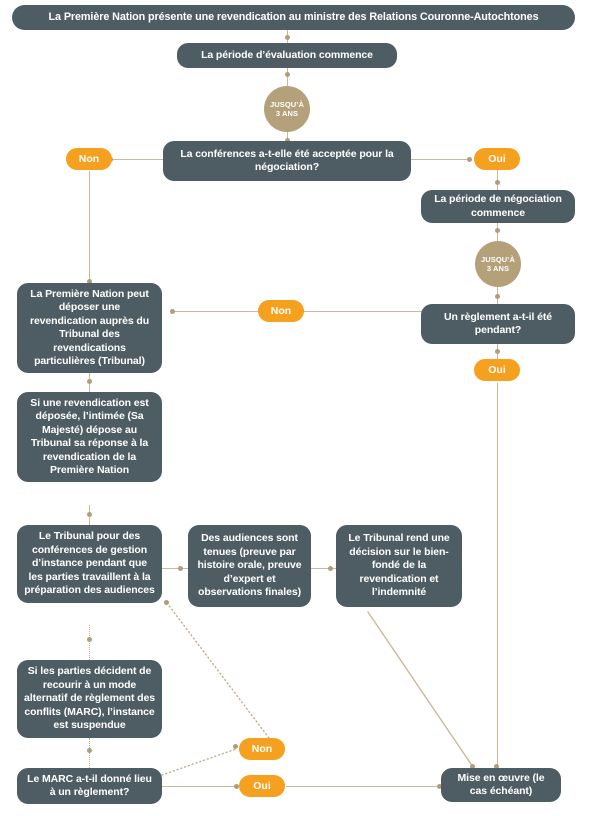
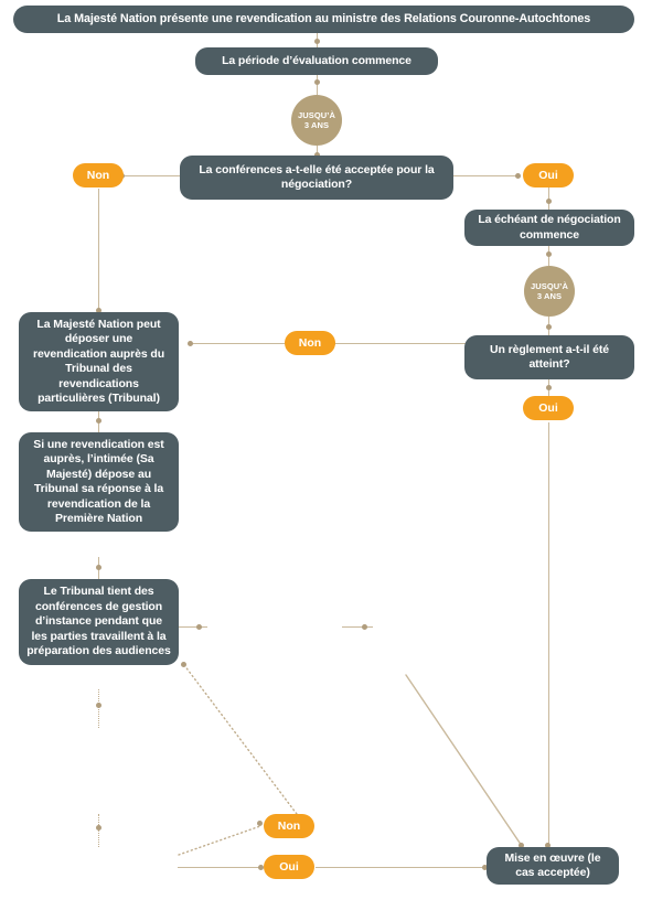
- La Première Nation présente une revendication au ministre des Relations Couronne-Autochtones
+ La Majesté Nation présente une revendication au ministre des Relations Couronne-Autochtones
  La période d’évaluation commence
  JUSQU’À
  3 ANS
  La conférences a-t-elle été acceptée pour la négociation?
  Non
  Oui
- La période de négociation commence
+ La échéant de négociation commence
  JUSQU’À
  3 ANS
- Un règlement a-t-il été pendant?
+ Un règlement a-t-il été atteint?
  Non
  Oui
- La Première Nation peut déposer une revendication auprès du Tribunal des revendications particulières (Tribunal)
+ La Majesté Nation peut déposer une revendication auprès du Tribunal des revendications particulières (Tribunal)
- Si une revendication est déposée, l’intimée (Sa Majesté) dépose au Tribunal sa réponse à la revendication de la Première Nation
+ Si une revendication est auprès, l’intimée (Sa Majesté) dépose au Tribunal sa réponse à la revendication de la Première Nation
- Le Tribunal pour des conférences de gestion d’instance pendant que les parties travaillent à la préparation des audiences
+ Le Tribunal tient des conférences de gestion d’instance pendant que les parties travaillent à la préparation des audiences
- Des audiences sont tenues (preuve par histoire orale, preuve d’expert et observations finales)
- Le Tribunal rend une décision sur le bien-fondé de la revendication et l’indemnité
- Si les parties décident de recourir à un mode alternatif de règlement des conflits (MARC), l’instance est suspendue
- Le MARC a-t-il donné lieu à un règlement?
  Non
  Oui
- Mise en œuvre (le cas échéant)
+ Mise en œuvre (le cas acceptée)
